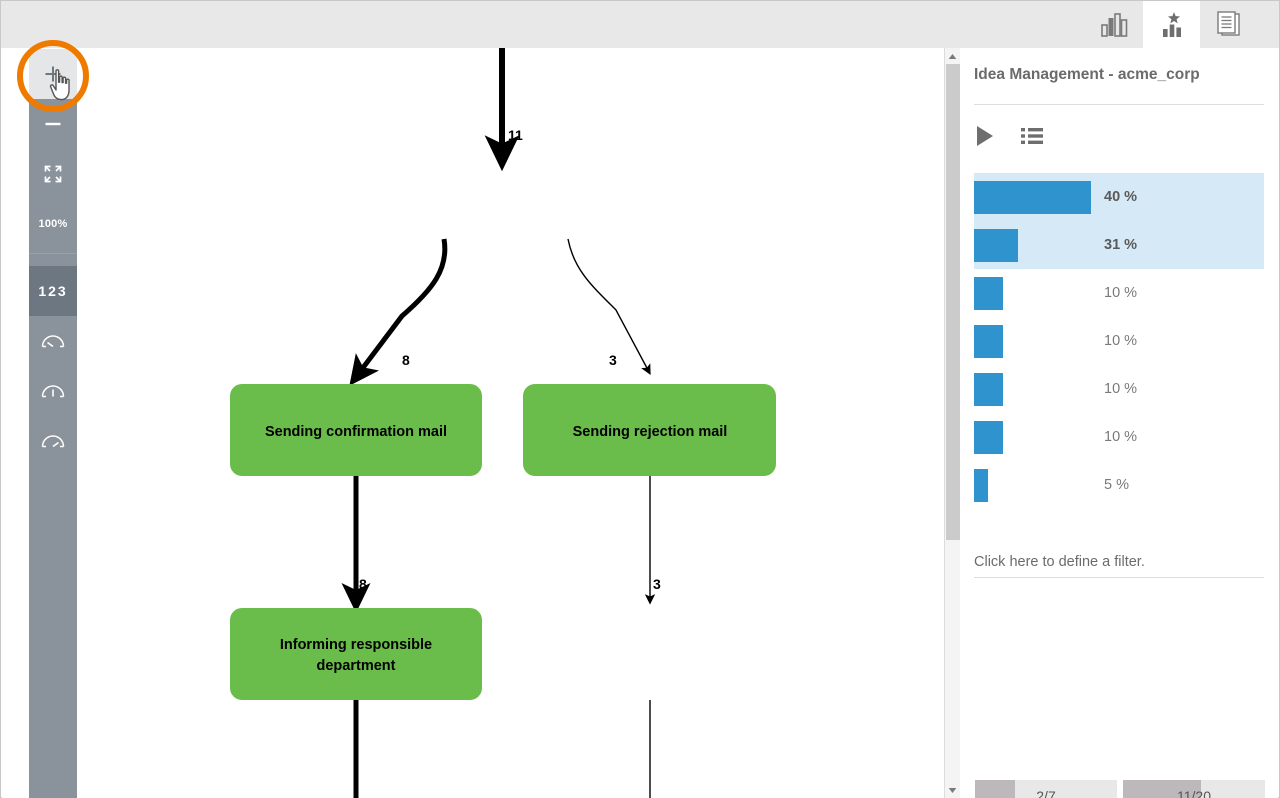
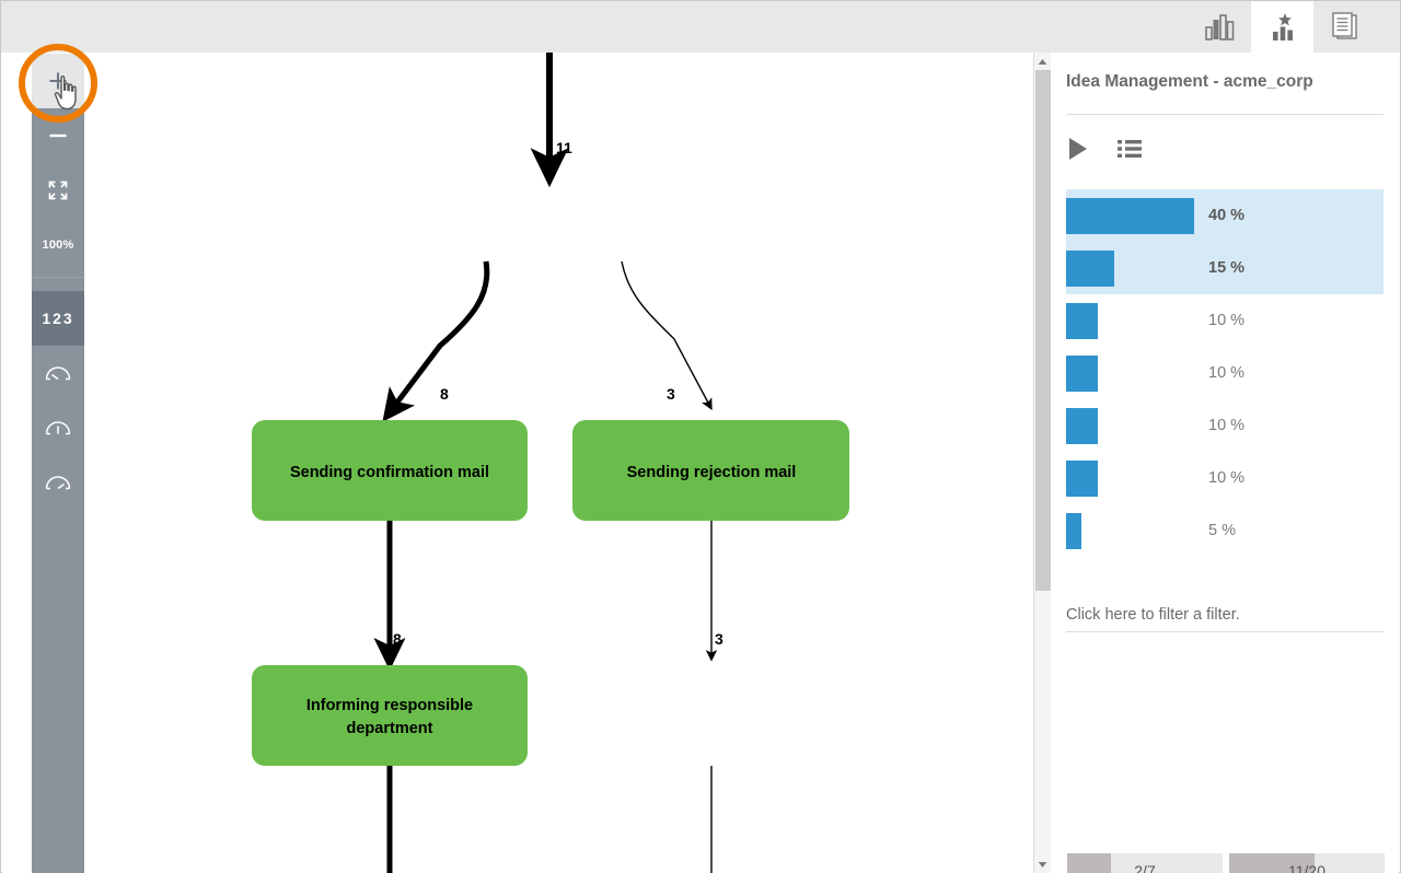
  Sending confirmation mail
  Sending rejection mail
  Informing responsible
  department
  11
  8
  3
  8
  3
  100%
  123
  Idea Management - acme_corp
  40 %
- 31 %
+ 15 %
  10 %
  10 %
  10 %
  10 %
  5 %
- Click here to define a filter.
+ Click here to filter a filter.
  2/7
  11/20
